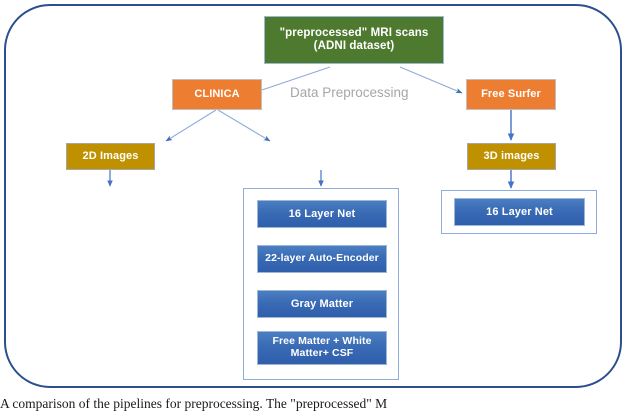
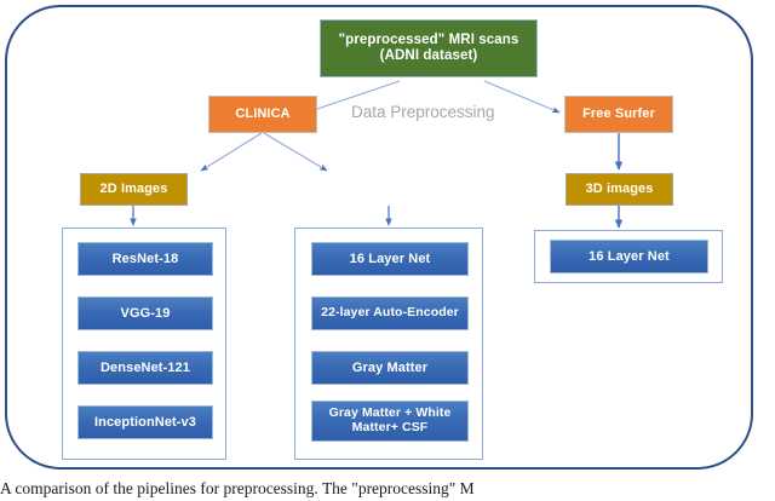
  "preprocessed" MRI scans
  (ADNI dataset)
  CLINICA
  Data Preprocessing
  Free Surfer
  2D Images
  3D images
+ ResNet-18
+ VGG-19
+ DenseNet-121
+ InceptionNet-v3
  16 Layer Net
  22-layer Auto-Encoder
  Gray Matter
- Free Matter + White Matter+ CSF
+ Gray Matter + White Matter+ CSF
  16 Layer Net
- A comparison of the pipelines for preprocessing. The "preprocessed" M
+ A comparison of the pipelines for preprocessing. The "preprocessing" M
